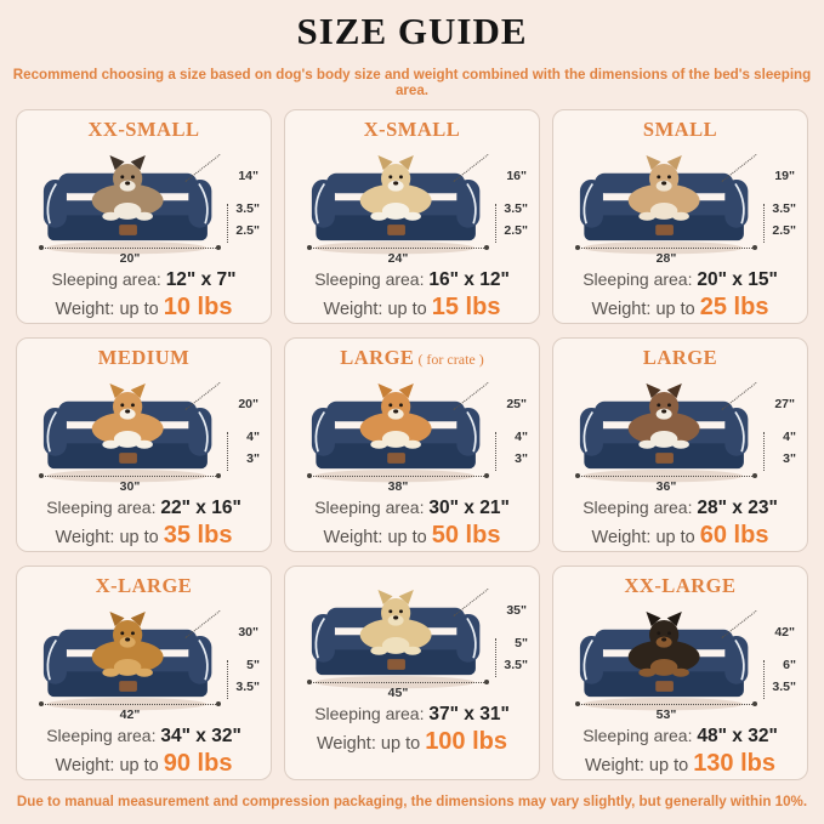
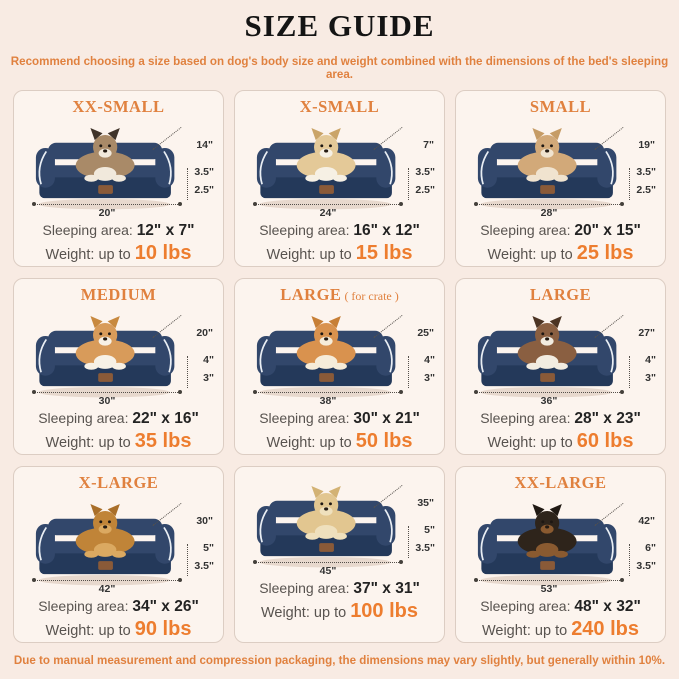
  SIZE GUIDE
  Recommend choosing a size based on dog's body size and weight combined with the dimensions of the bed's sleeping area.
  XX-SMALL
  14"
  3.5"
  2.5"
  20"
  Sleeping area: 12" x 7"
  Weight: up to 10 lbs
  X-SMALL
- 16"
+ 7"
  3.5"
  2.5"
  24"
  Sleeping area: 16" x 12"
  Weight: up to 15 lbs
  SMALL
  19"
  3.5"
  2.5"
  28"
  Sleeping area: 20" x 15"
  Weight: up to 25 lbs
  MEDIUM
  20"
  4"
  3"
  30"
  Sleeping area: 22" x 16"
  Weight: up to 35 lbs
  LARGE ( for crate )
  25"
  4"
  3"
  38"
  Sleeping area: 30" x 21"
  Weight: up to 50 lbs
  LARGE
  27"
  4"
  3"
  36"
  Sleeping area: 28" x 23"
  Weight: up to 60 lbs
  X-LARGE
  30"
  5"
  3.5"
  42"
- Sleeping area: 34" x 32"
+ Sleeping area: 34" x 26"
  Weight: up to 90 lbs
  35"
  5"
  3.5"
  45"
  Sleeping area: 37" x 31"
  Weight: up to 100 lbs
  XX-LARGE
  42"
  6"
  3.5"
  53"
  Sleeping area: 48" x 32"
- Weight: up to 130 lbs
+ Weight: up to 240 lbs
  Due to manual measurement and compression packaging, the dimensions may vary slightly, but generally within 10%.
